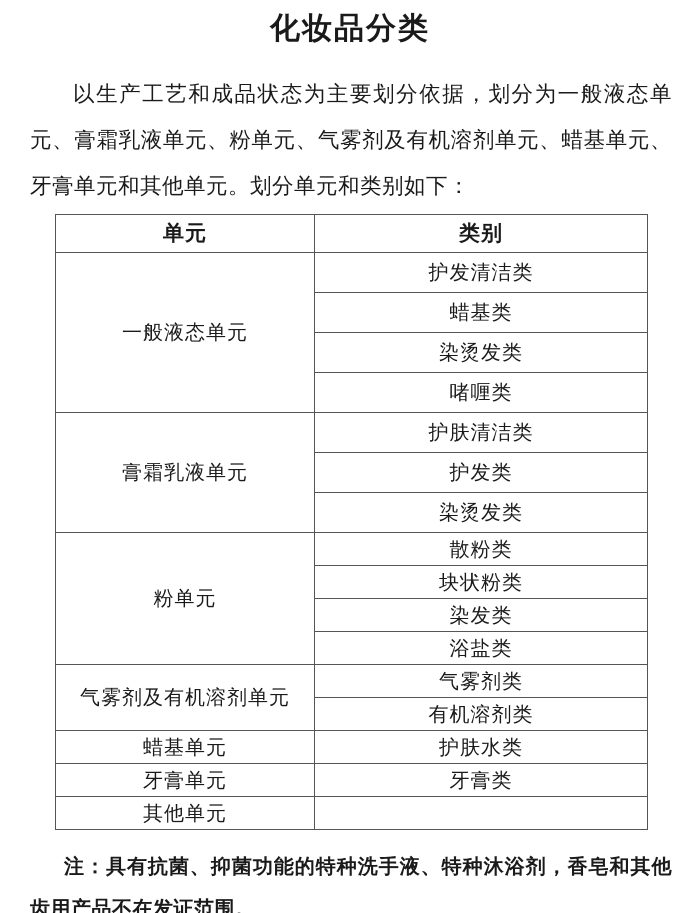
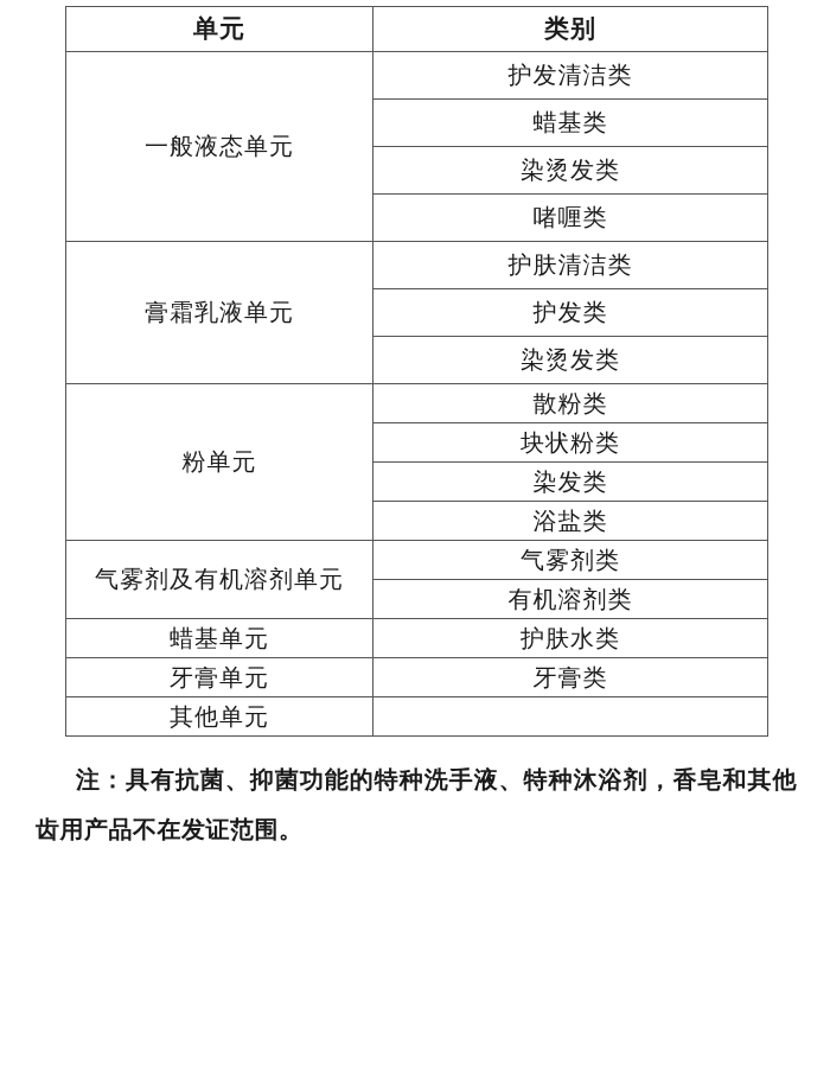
- 化妆品分类
- 以生产工艺和成品状态为主要划分依据，划分为一般液态单元、膏霜乳液单元、粉单元、气雾剂及有机溶剂单元、蜡基单元、牙膏单元和其他单元。划分单元和类别如下：
  单元	类别
  一般液态单元	护发清洁类
  蜡基类
  染烫发类
  啫喱类
  膏霜乳液单元	护肤清洁类
  护发类
  染烫发类
  粉单元	散粉类
  块状粉类
  染发类
  浴盐类
  气雾剂及有机溶剂单元	气雾剂类
  有机溶剂类
  蜡基单元	护肤水类
  牙膏单元	牙膏类
  其他单元
  注：具有抗菌、抑菌功能的特种洗手液、特种沐浴剂，香皂和其他齿用产品不在发证范围。
